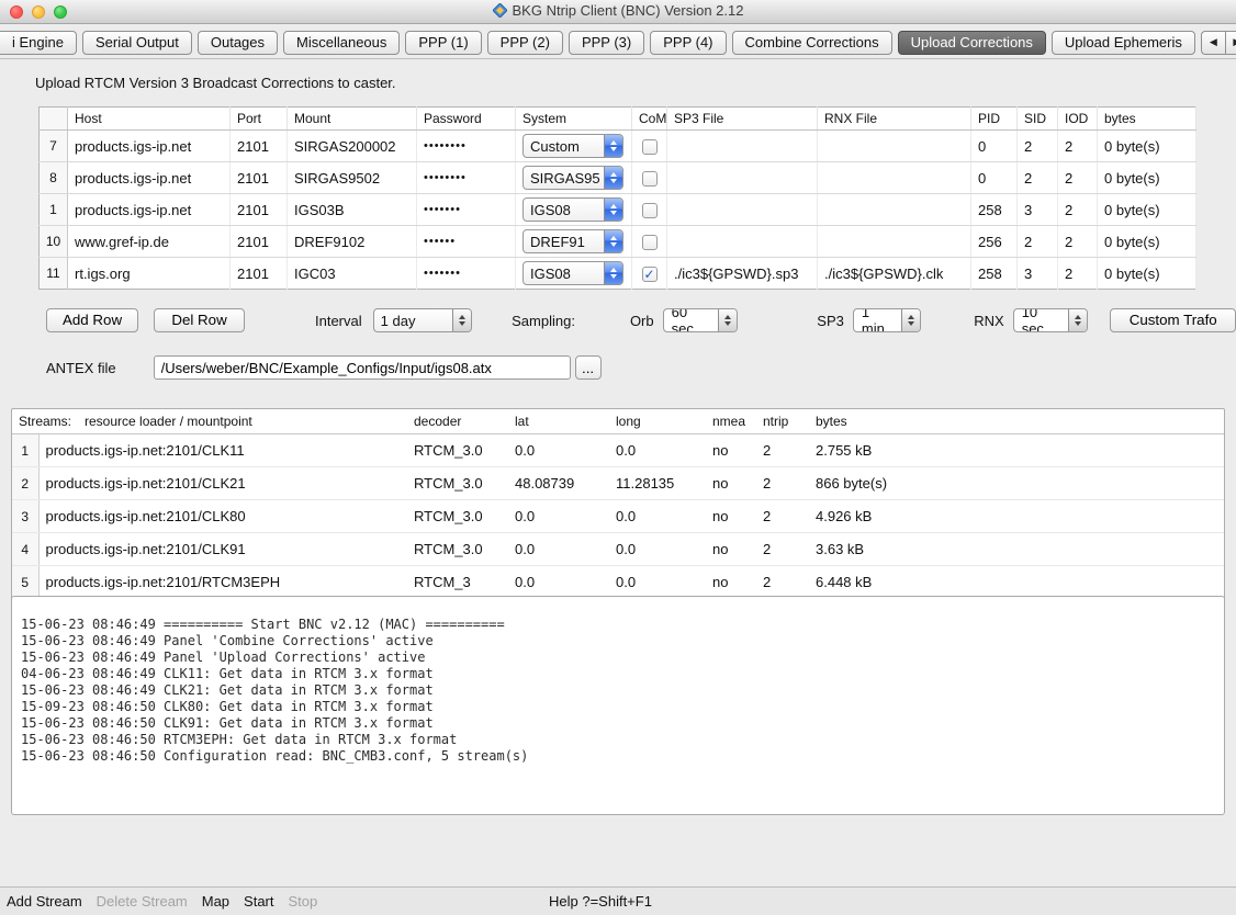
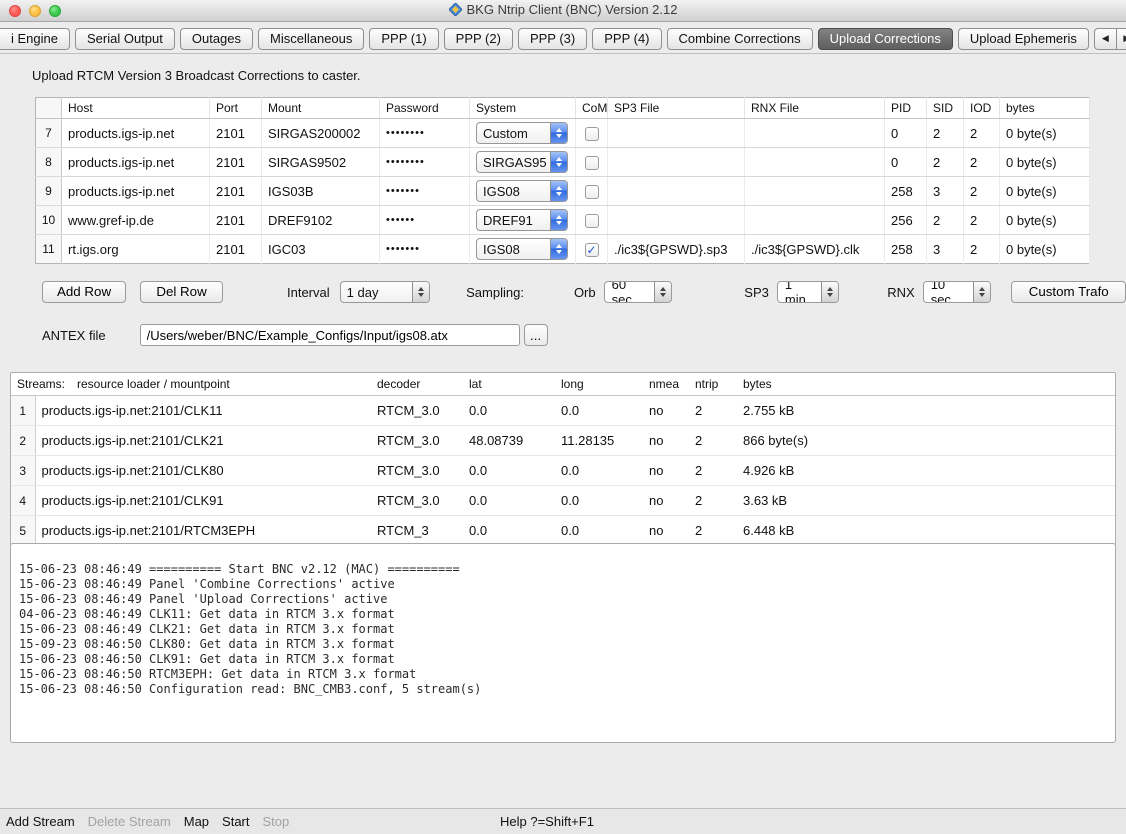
  BKG Ntrip Client (BNC) Version 2.12
  i Engine
  Serial Output
  Outages
  Miscellaneous
  PPP (1)
  PPP (2)
  PPP (3)
  PPP (4)
  Combine Corrections
  Upload Corrections
  Upload Ephemeris
  ◀
  Upload RTCM Version 3 Broadcast Corrections to caster.
  	Host	Port	Mount	Password	System	CoM	SP3 File	RNX File	PID	SID	IOD	bytes
  7	products.igs-ip.net	2101	SIRGAS200002	••••••••	Custom				0	2	2	0 byte(s)
  8	products.igs-ip.net	2101	SIRGAS9502	••••••••	SIRGAS95				0	2	2	0 byte(s)
- 1	products.igs-ip.net	2101	IGS03B	•••••••	IGS08				258	3	2	0 byte(s)
+ 9	products.igs-ip.net	2101	IGS03B	•••••••	IGS08				258	3	2	0 byte(s)
  10	www.gref-ip.de	2101	DREF9102	••••••	DREF91				256	2	2	0 byte(s)
  11	rt.igs.org	2101	IGC03	•••••••	IGS08	✓	./ic3${GPSWD}.sp3	./ic3${GPSWD}.clk	258	3	2	0 byte(s)
  Add Row
  Del Row
  Interval
  1 day
  Sampling:
  Orb
  60 sec
  SP3
  1 min
  RNX
  10 sec
  Custom Trafo
  ANTEX file
  /Users/weber/BNC/Example_Configs/Input/igs08.atx
  ...
  Streams: resource loader / mountpoint	decoder	lat	long	nmea	ntrip	bytes
  1	products.igs-ip.net:2101/CLK11	RTCM_3.0	0.0	0.0	no	2	2.755 kB
  2	products.igs-ip.net:2101/CLK21	RTCM_3.0	48.08739	11.28135	no	2	866 byte(s)
  3	products.igs-ip.net:2101/CLK80	RTCM_3.0	0.0	0.0	no	2	4.926 kB
  4	products.igs-ip.net:2101/CLK91	RTCM_3.0	0.0	0.0	no	2	3.63 kB
  5	products.igs-ip.net:2101/RTCM3EPH	RTCM_3	0.0	0.0	no	2	6.448 kB
  15-06-23 08:46:49 ========== Start BNC v2.12 (MAC) ==========
  15-06-23 08:46:49 Panel 'Combine Corrections' active
  15-06-23 08:46:49 Panel 'Upload Corrections' active
  04-06-23 08:46:49 CLK11: Get data in RTCM 3.x format
  15-06-23 08:46:49 CLK21: Get data in RTCM 3.x format
  15-09-23 08:46:50 CLK80: Get data in RTCM 3.x format
  15-06-23 08:46:50 CLK91: Get data in RTCM 3.x format
  15-06-23 08:46:50 RTCM3EPH: Get data in RTCM 3.x format
  15-06-23 08:46:50 Configuration read: BNC_CMB3.conf, 5 stream(s)
  Add Stream
  Delete Stream
  Map
  Start
  Stop
  Help ?=Shift+F1
